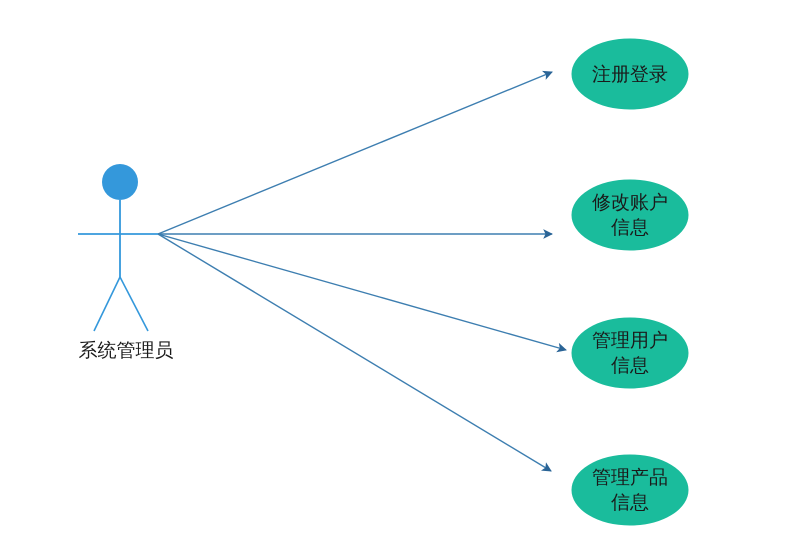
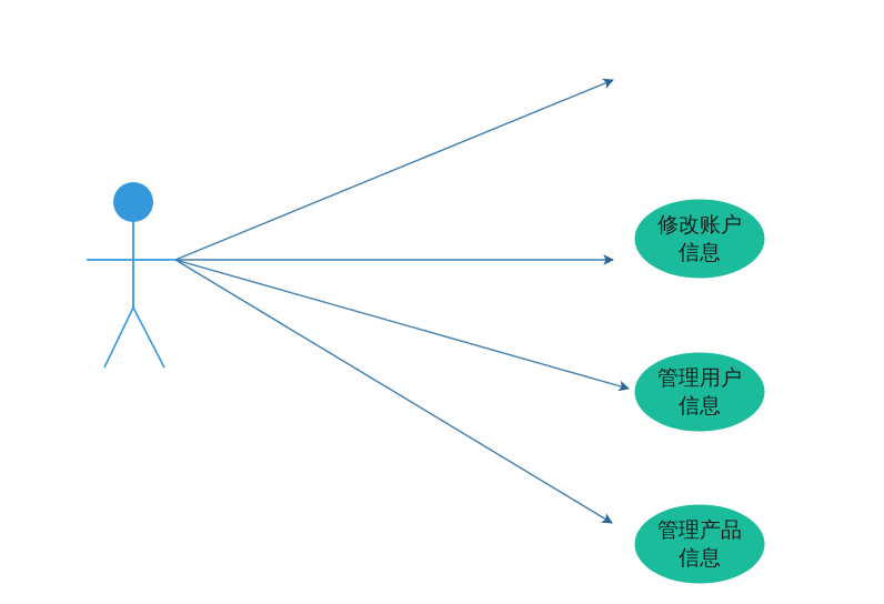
- 系统管理员
- 注册登录
  修改账户
  信息
  管理用户
  信息
  管理产品
  信息
